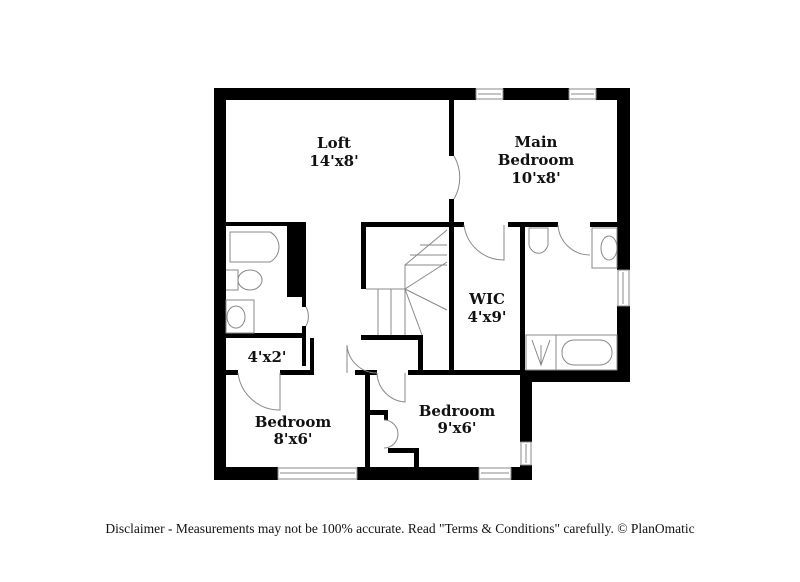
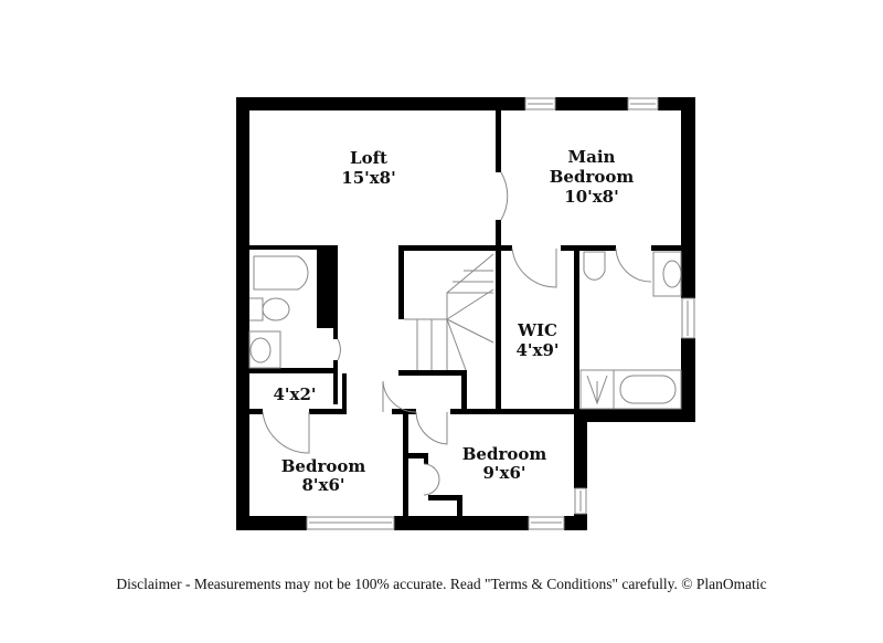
  Loft
- 14'x8'
+ 15'x8'
  Main
  Bedroom
  10'x8'
  WIC
  4'x9'
  4'x2'
  Bedroom
  8'x6'
  Bedroom
  9'x6'
  Disclaimer - Measurements may not be 100% accurate. Read "Terms & Conditions" carefully. © PlanOmatic
